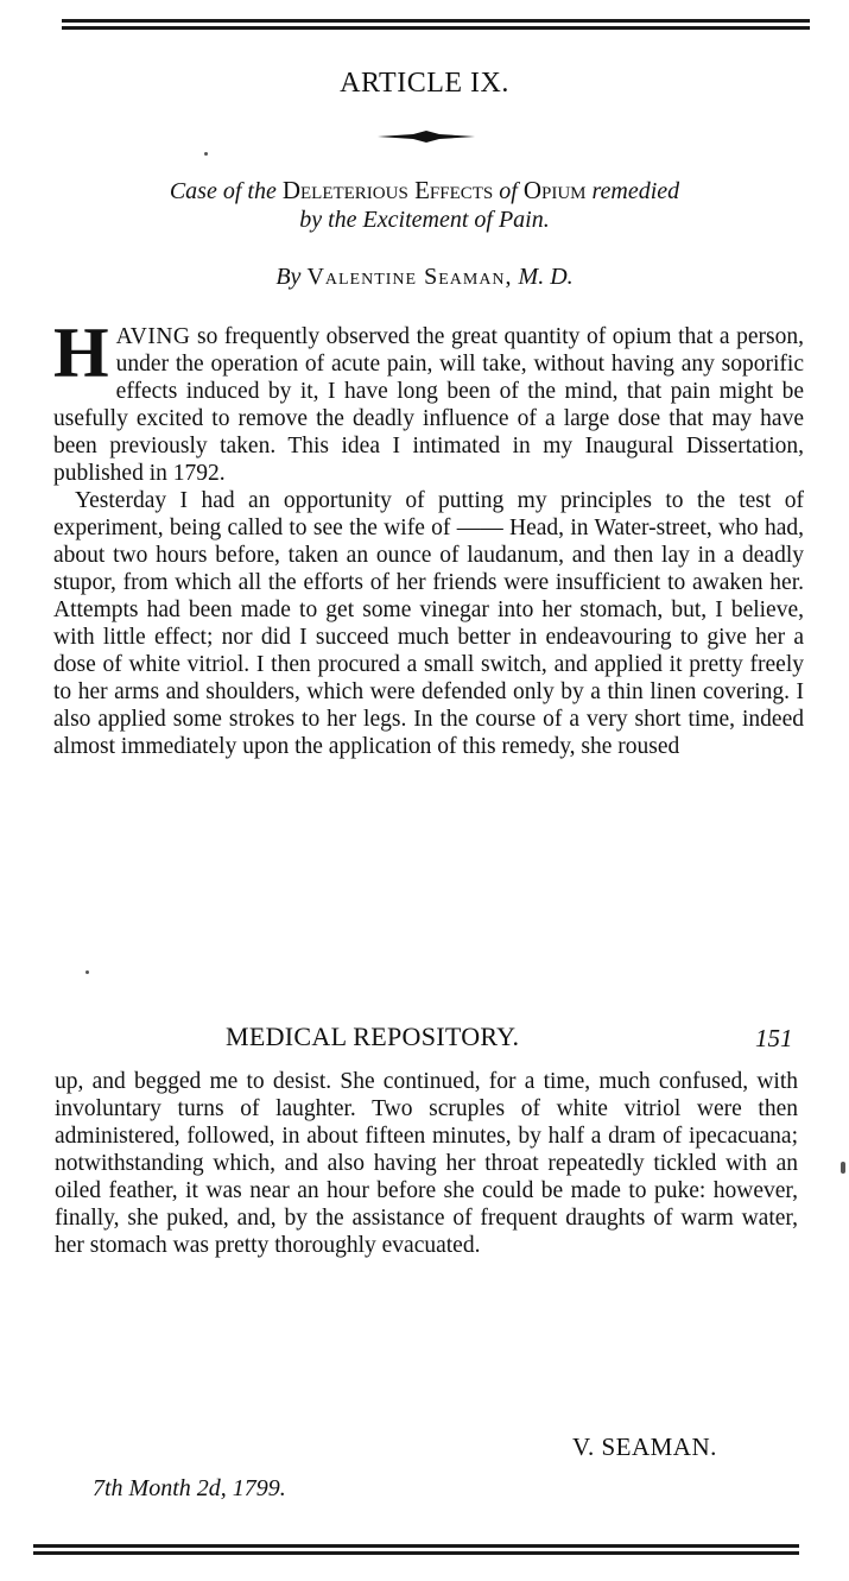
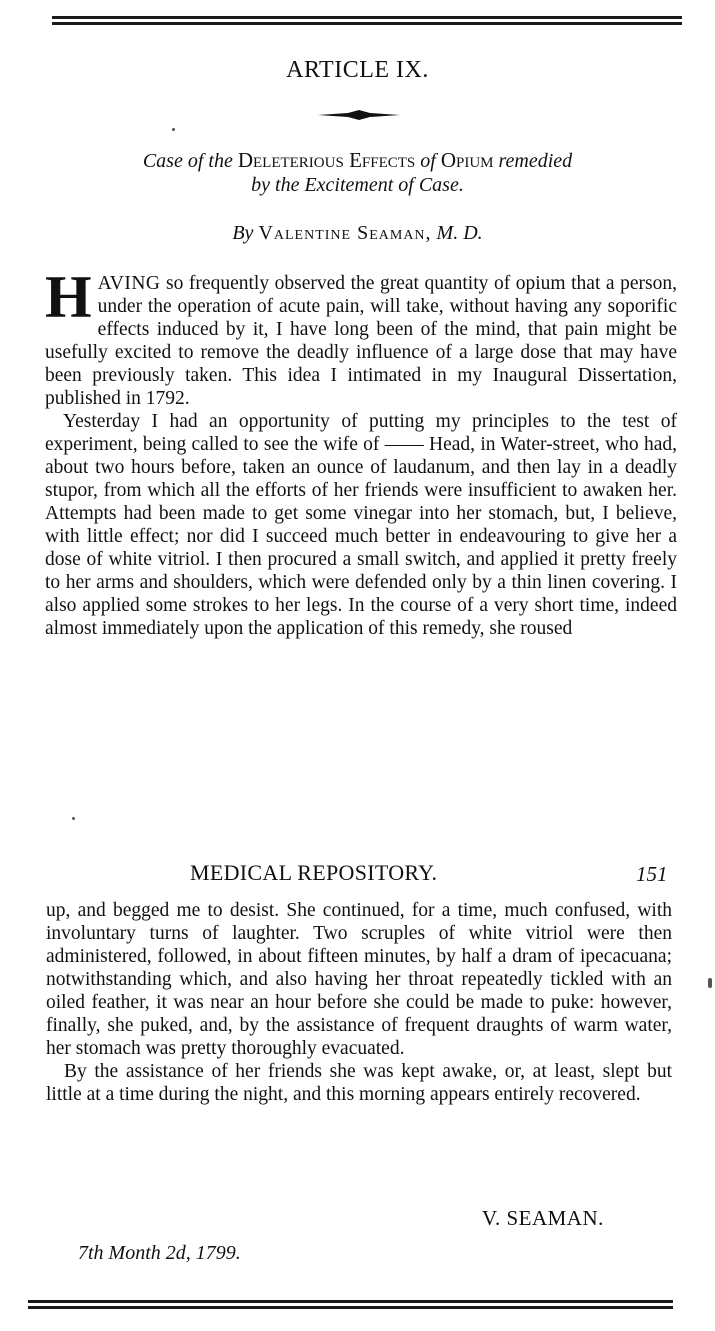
  ARTICLE IX.
  Case of the Deleterious Effects of Opium remedied
- by the Excitement of Pain.
+ by the Excitement of Case.
  By Valentine Seaman, M. D.
  H
  AVING so frequently observed the great quantity of opium that a person, under the operation of acute pain, will take, without having any soporific effects induced by it, I have long been of the mind, that pain might be usefully excited to remove the deadly influence of a large dose that may have been previously taken. This idea I intimated in my Inaugural Dissertation, published in 1792.
  Yesterday I had an opportunity of putting my principles to the test of experiment, being called to see the wife of —— Head, in Water-street, who had, about two hours before, taken an ounce of laudanum, and then lay in a deadly stupor, from which all the efforts of her friends were insufficient to awaken her. Attempts had been made to get some vinegar into her stomach, but, I believe, with little effect; nor did I succeed much better in endeavouring to give her a dose of white vitriol. I then procured a small switch, and applied it pretty freely to her arms and shoulders, which were defended only by a thin linen covering. I also applied some strokes to her legs. In the course of a very short time, indeed almost immediately upon the application of this remedy, she roused
  MEDICAL REPOSITORY.
  151
  up, and begged me to desist. She continued, for a time, much confused, with involuntary turns of laughter. Two scruples of white vitriol were then administered, followed, in about fifteen minutes, by half a dram of ipecacuana; notwithstanding which, and also having her throat repeatedly tickled with an oiled feather, it was near an hour before she could be made to puke: however, finally, she puked, and, by the assistance of frequent draughts of warm water, her stomach was pretty thoroughly evacuated.
+ By the assistance of her friends she was kept awake, or, at least, slept but little at a time during the night, and this morning appears entirely recovered.
  V. SEAMAN.
  7th Month 2d, 1799.
